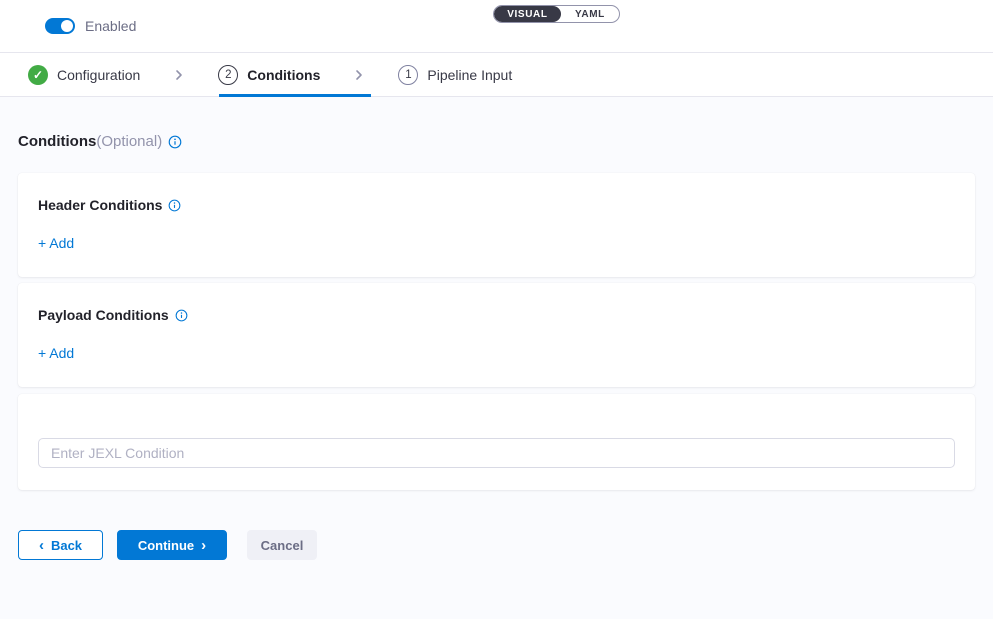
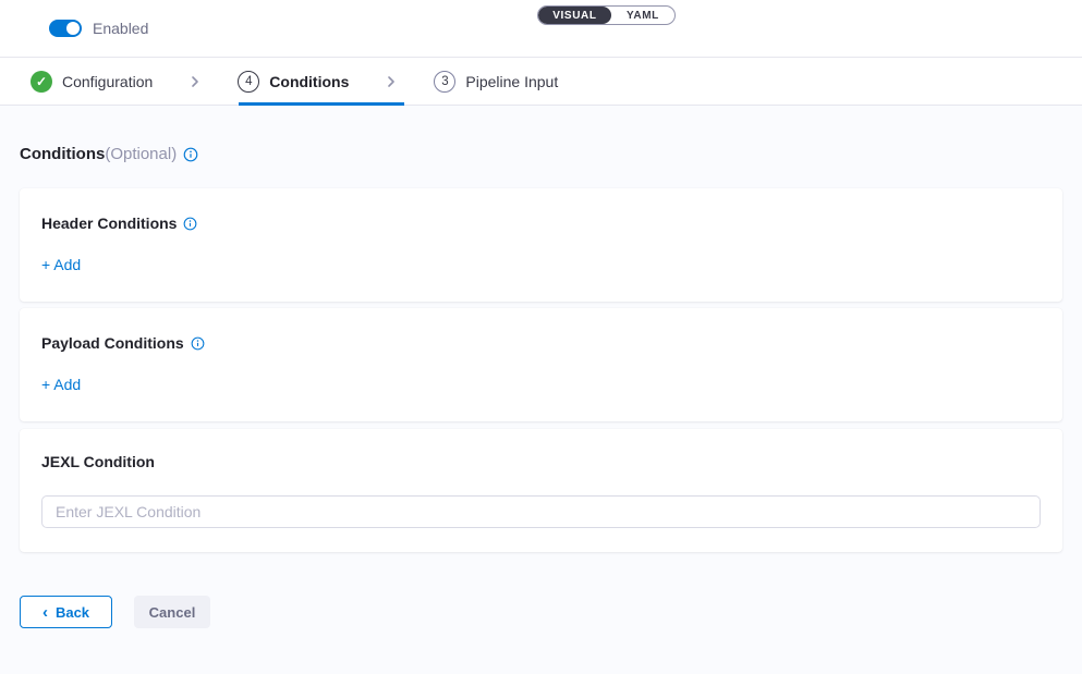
  Enabled
  VISUAL
  YAML
  ✓
  Configuration
- 2
+ 4
  Conditions
- 1
+ 3
  Pipeline Input
  Conditions
  (Optional)
  Header Conditions
  + Add
  Payload Conditions
  + Add
+ JEXL Condition
  Enter JEXL Condition
  ‹
  Back
- Continue
- ›
  Cancel
